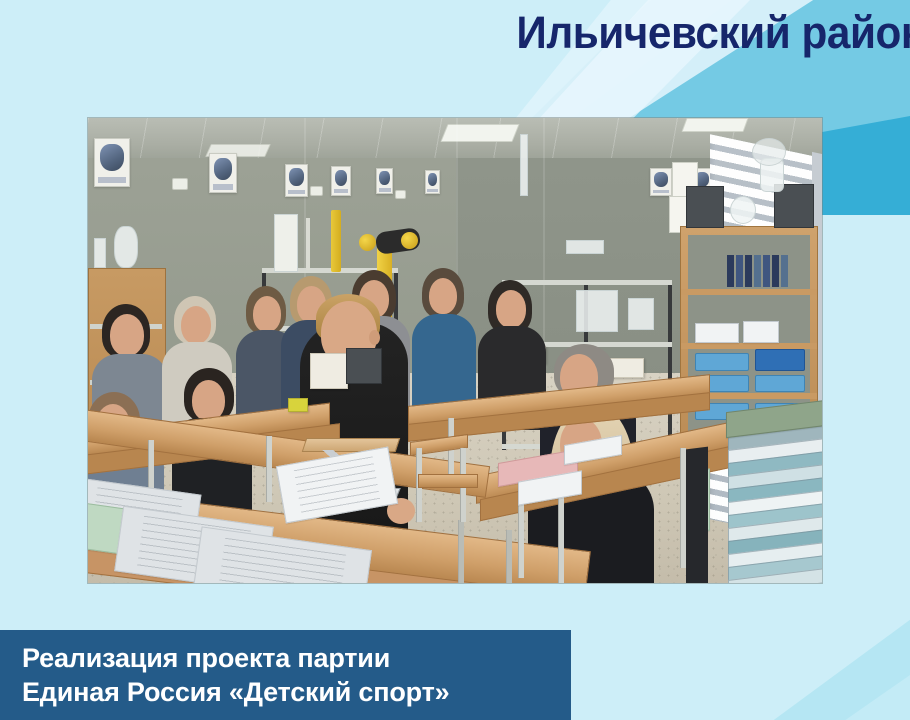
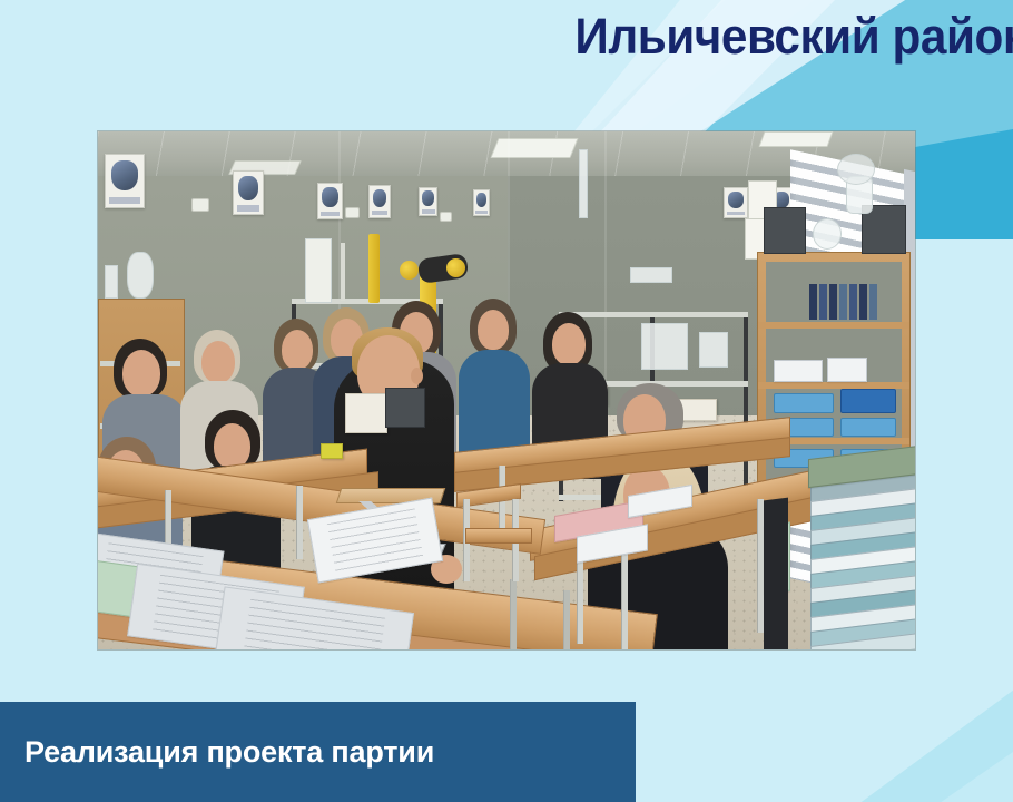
  Ильичевский райо
  Реализация проекта партии
- Единая Россия «Детский спорт»
